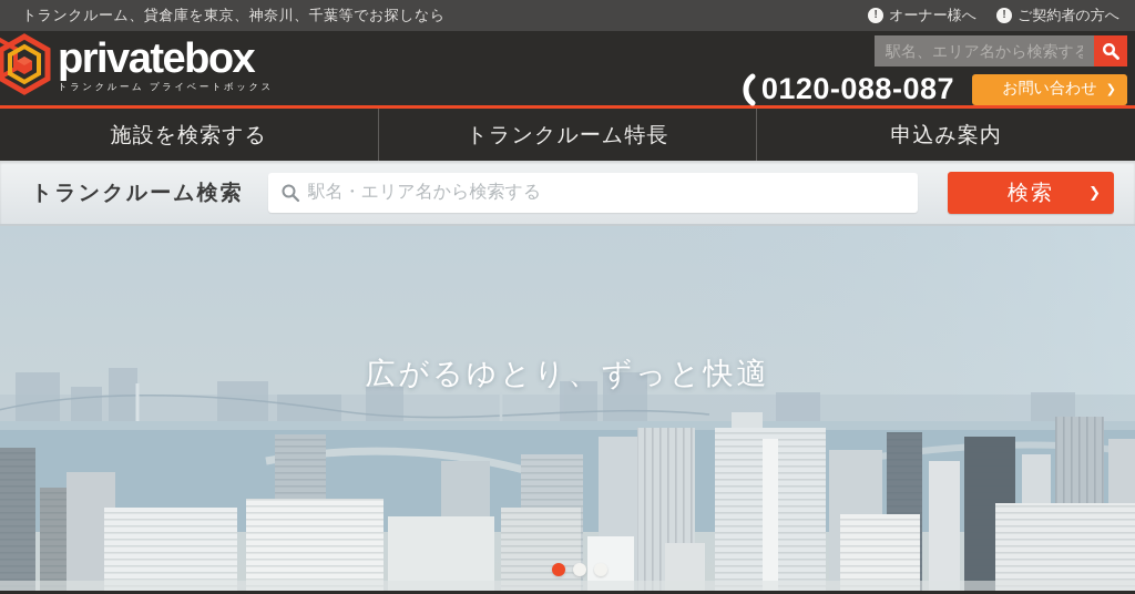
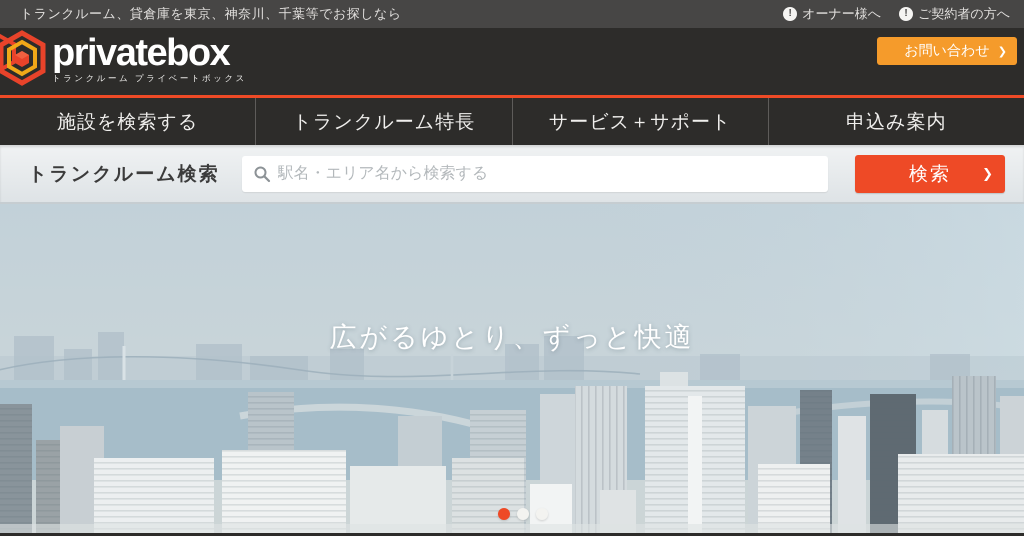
  トランクルーム、貸倉庫を東京、神奈川、千葉等でお探しなら
  !
  オーナー様へ
  !
  ご契約者の方へ
  privatebox
  トランクルーム プライベートボックス
- 駅名、エリア名から検索する
- 0120-088-087
  お問い合わせ
  ❯
  施設を検索する
  トランクルーム特長
+ サービス＋サポート
  申込み案内
  トランクルーム検索
  駅名・エリア名から検索する
  検索
  ❯
  広がるゆとり、ずっと快適
